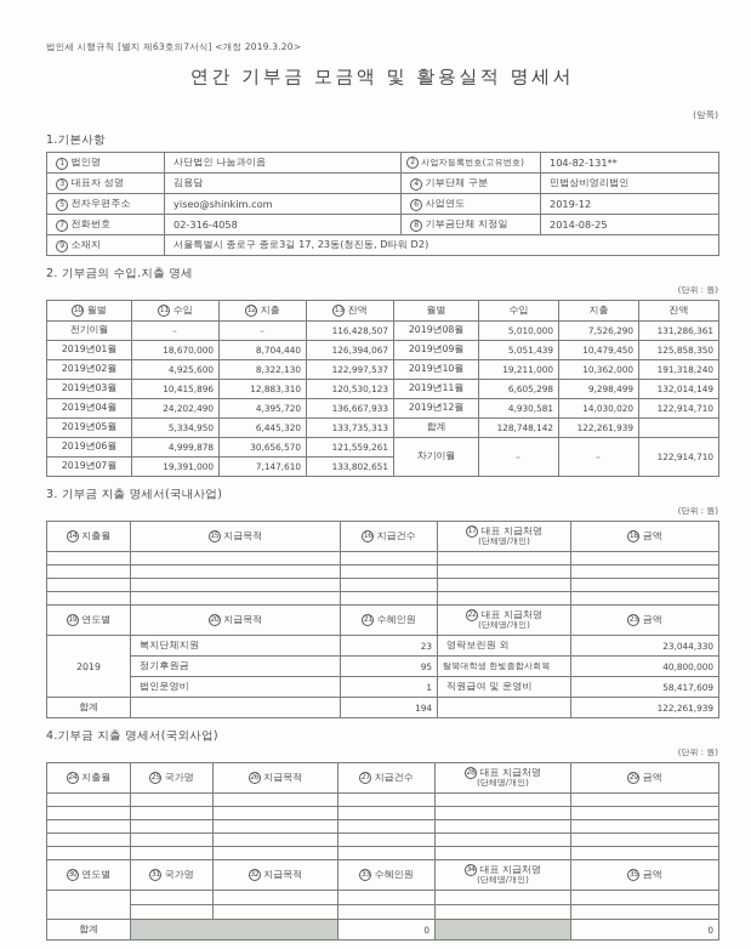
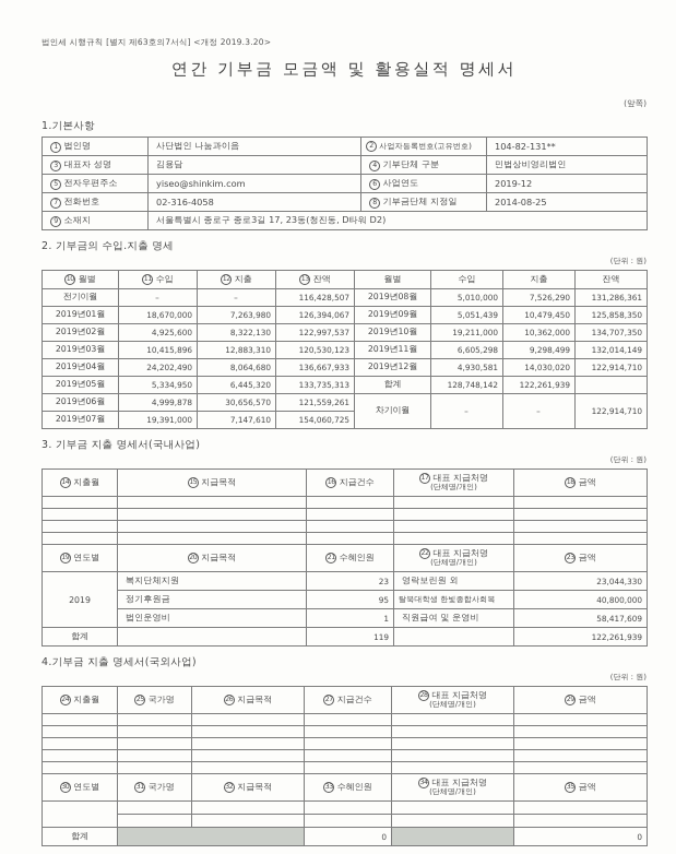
  법인세 시행규칙 [별지 제63호의7서식] <개정 2019.3.20>
  연간 기부금 모금액 및 활용실적 명세서
  (앞쪽)
  1.기본사항
  법인명	사단법인 나눔과이음	사업자등록번호(고유번호)	104-82-131**
  대표자 성명	김용담	기부단체 구분	민법상비영리법인
  전자우편주소	yiseo@shinkim.com	사업연도	2019-12
  전화번호	02-316-4058	기부금단체 지정일	2014-08-25
  소재지	서울특별시 종로구 종로3길 17, 23동(청진동, D타워 D2)
  2. 기부금의 수입.지출 명세
  (단위 : 원)
  전기이월	–	–	116,428,507	2019년08월	5,010,000	7,526,290	131,286,361
- 2019년01월	18,670,000	8,704,440	126,394,067	2019년09월	5,051,439	10,479,450	125,858,350
+ 2019년01월	18,670,000	7,263,980	126,394,067	2019년09월	5,051,439	10,479,450	125,858,350
- 2019년02월	4,925,600	8,322,130	122,997,537	2019년10월	19,211,000	10,362,000	191,318,240
+ 2019년02월	4,925,600	8,322,130	122,997,537	2019년10월	19,211,000	10,362,000	134,707,350
  2019년03월	10,415,896	12,883,310	120,530,123	2019년11월	6,605,298	9,298,499	132,014,149
- 2019년04월	24,202,490	4,395,720	136,667,933	2019년12월	4,930,581	14,030,020	122,914,710
+ 2019년04월	24,202,490	8,064,680	136,667,933	2019년12월	4,930,581	14,030,020	122,914,710
  2019년05월	5,334,950	6,445,320	133,735,313	합계	128,748,142	122,261,939
  2019년06월	4,999,878	30,656,570	121,559,261	차기이월	–	–	122,914,710
- 2019년07월	19,391,000	7,147,610	133,802,651
+ 2019년07월	19,391,000	7,147,610	154,060,725
  3. 기부금 지출 명세서(국내사업)
  (단위 : 원)
  지출월	지급목적	지급건수	대표 지급처명(단체명/개인)	금액
  연도별	지급목적	수혜인원	대표 지급처명(단체명/개인)	금액
  2019	복지단체지원	23	영락보린원 외	23,044,330
  정기후원금	95	탈북대학생 한빛종합사회복	40,800,000
  법인운영비	1	직원급여 및 운영비	58,417,609
- 합계		194		122,261,939
+ 합계		119		122,261,939
  4.기부금 지출 명세서(국외사업)
  (단위 : 원)
  지출월	국가명	지급목적	지급건수	대표 지급처명(단체명/개인)	금액
  연도별	국가명	지급목적	수혜인원	대표 지급처명(단체명/개인)	금액
  합계		0		0
